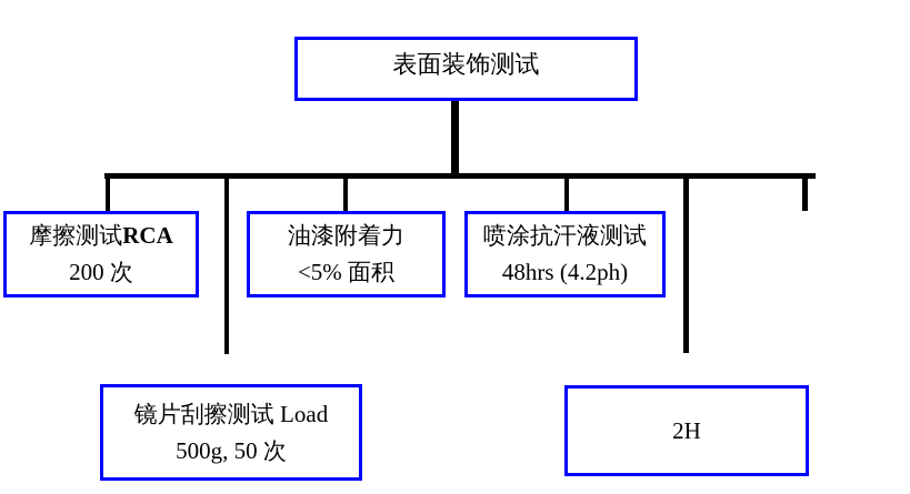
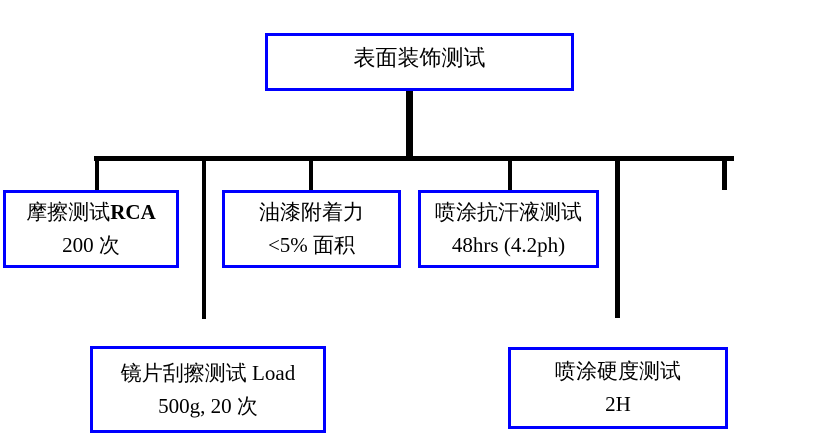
  表面装饰测试
  摩擦测试RCA
  200 次
  油漆附着力
  <5% 面积
  喷涂抗汗液测试
  48hrs (4.2ph)
  镜片刮擦测试 Load
- 500g, 50 次
+ 500g, 20 次
+ 喷涂硬度测试
  2H
